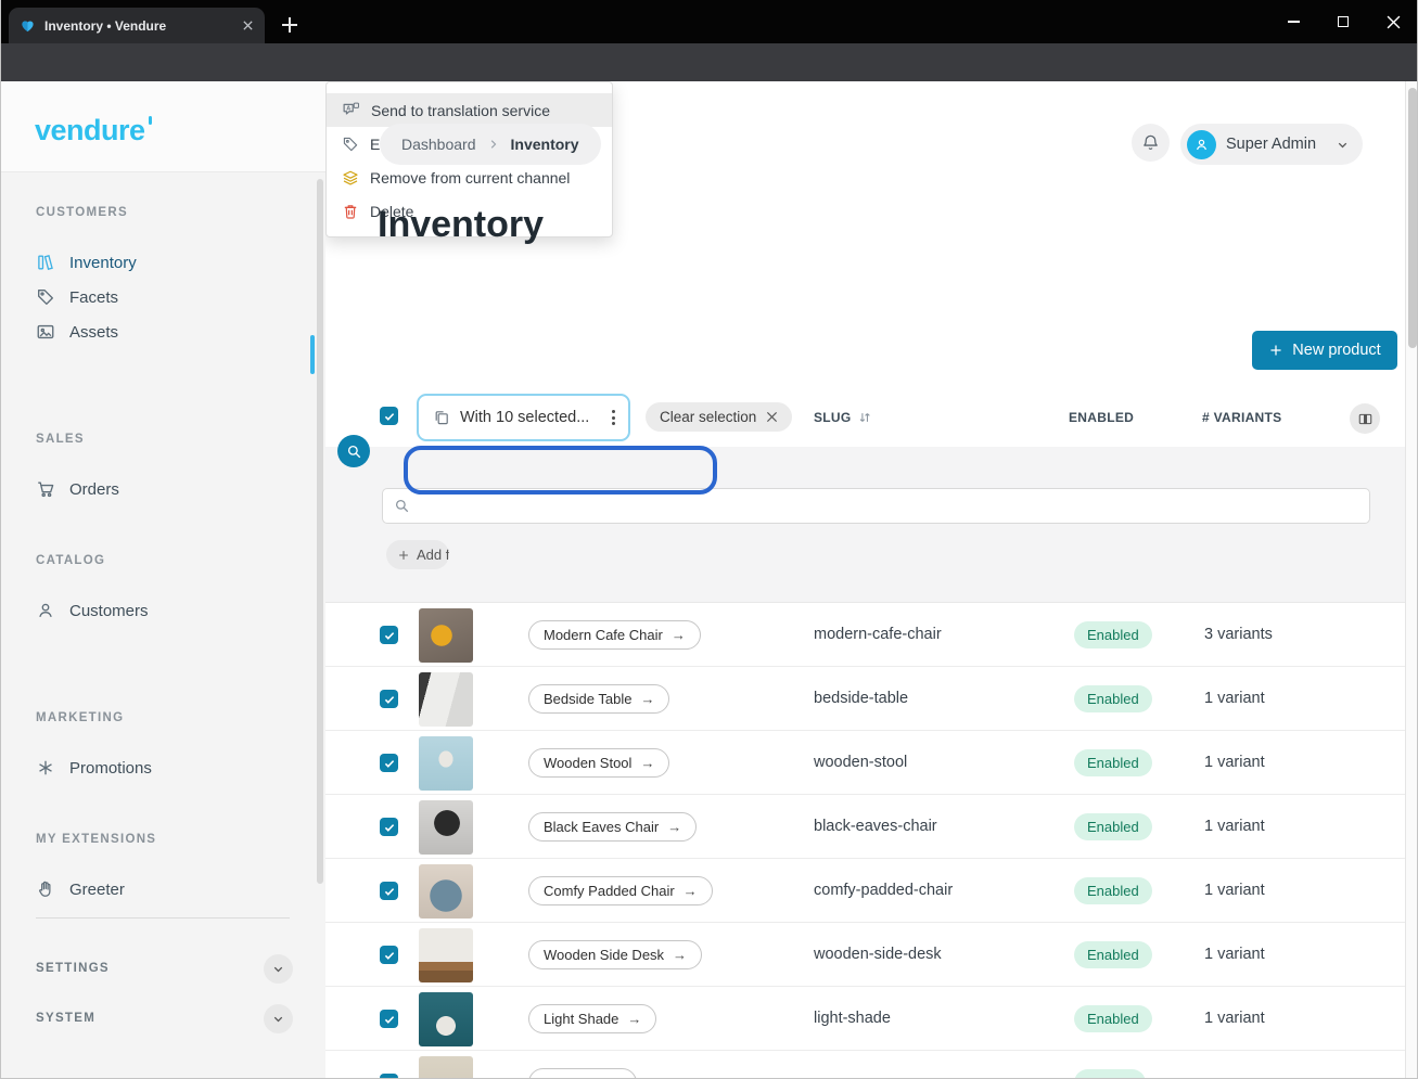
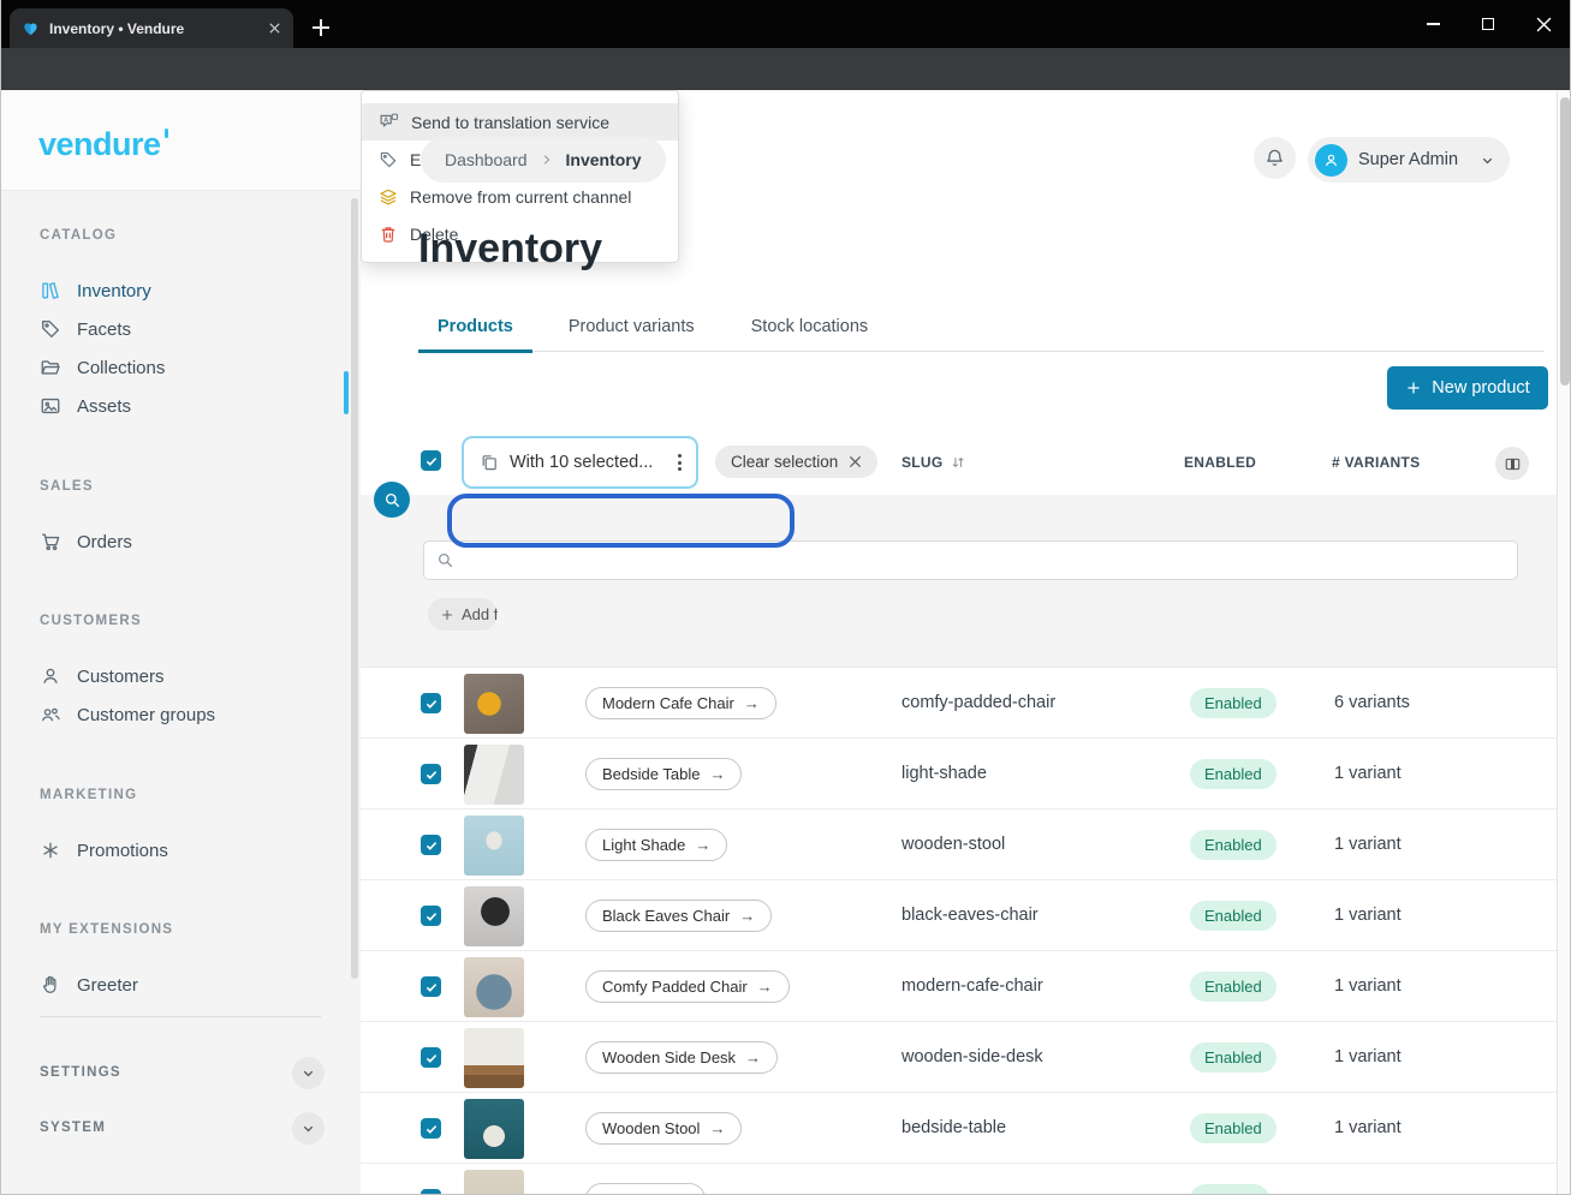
  Inventory • Vendure
  vendure
- CUSTOMERS
+ CATALOG
  Inventory
  Facets
+ Collections
  Assets
  SALES
  Orders
- CATALOG
+ CUSTOMERS
  Customers
+ Customer groups
  MARKETING
  Promotions
  MY EXTENSIONS
  Greeter
  SETTINGS
  SYSTEM
  Dashboard
  Inventory
  Super Admin
  Inventory
+ Products
+ Product variants
+ Stock locations
  New product
  With 10 selected...
  Clear selection
  SLUG
  ENABLED
  # VARIANTS
  Send to translation service
  Remove from current channel
  Delete
  Modern Cafe Chair
  →
- modern-cafe-chair
+ comfy-padded-chair
  Enabled
- 3 variants
+ 6 variants
  Bedside Table
  →
- bedside-table
+ light-shade
  Enabled
  1 variant
- Wooden Stool
+ Light Shade
  →
  wooden-stool
  Enabled
  1 variant
  Black Eaves Chair
  →
  black-eaves-chair
  Enabled
  1 variant
  Comfy Padded Chair
  →
- comfy-padded-chair
+ modern-cafe-chair
  Enabled
  1 variant
  Wooden Side Desk
  →
  wooden-side-desk
  Enabled
  1 variant
- Light Shade
+ Wooden Stool
  →
- light-shade
+ bedside-table
  Enabled
  1 variant
